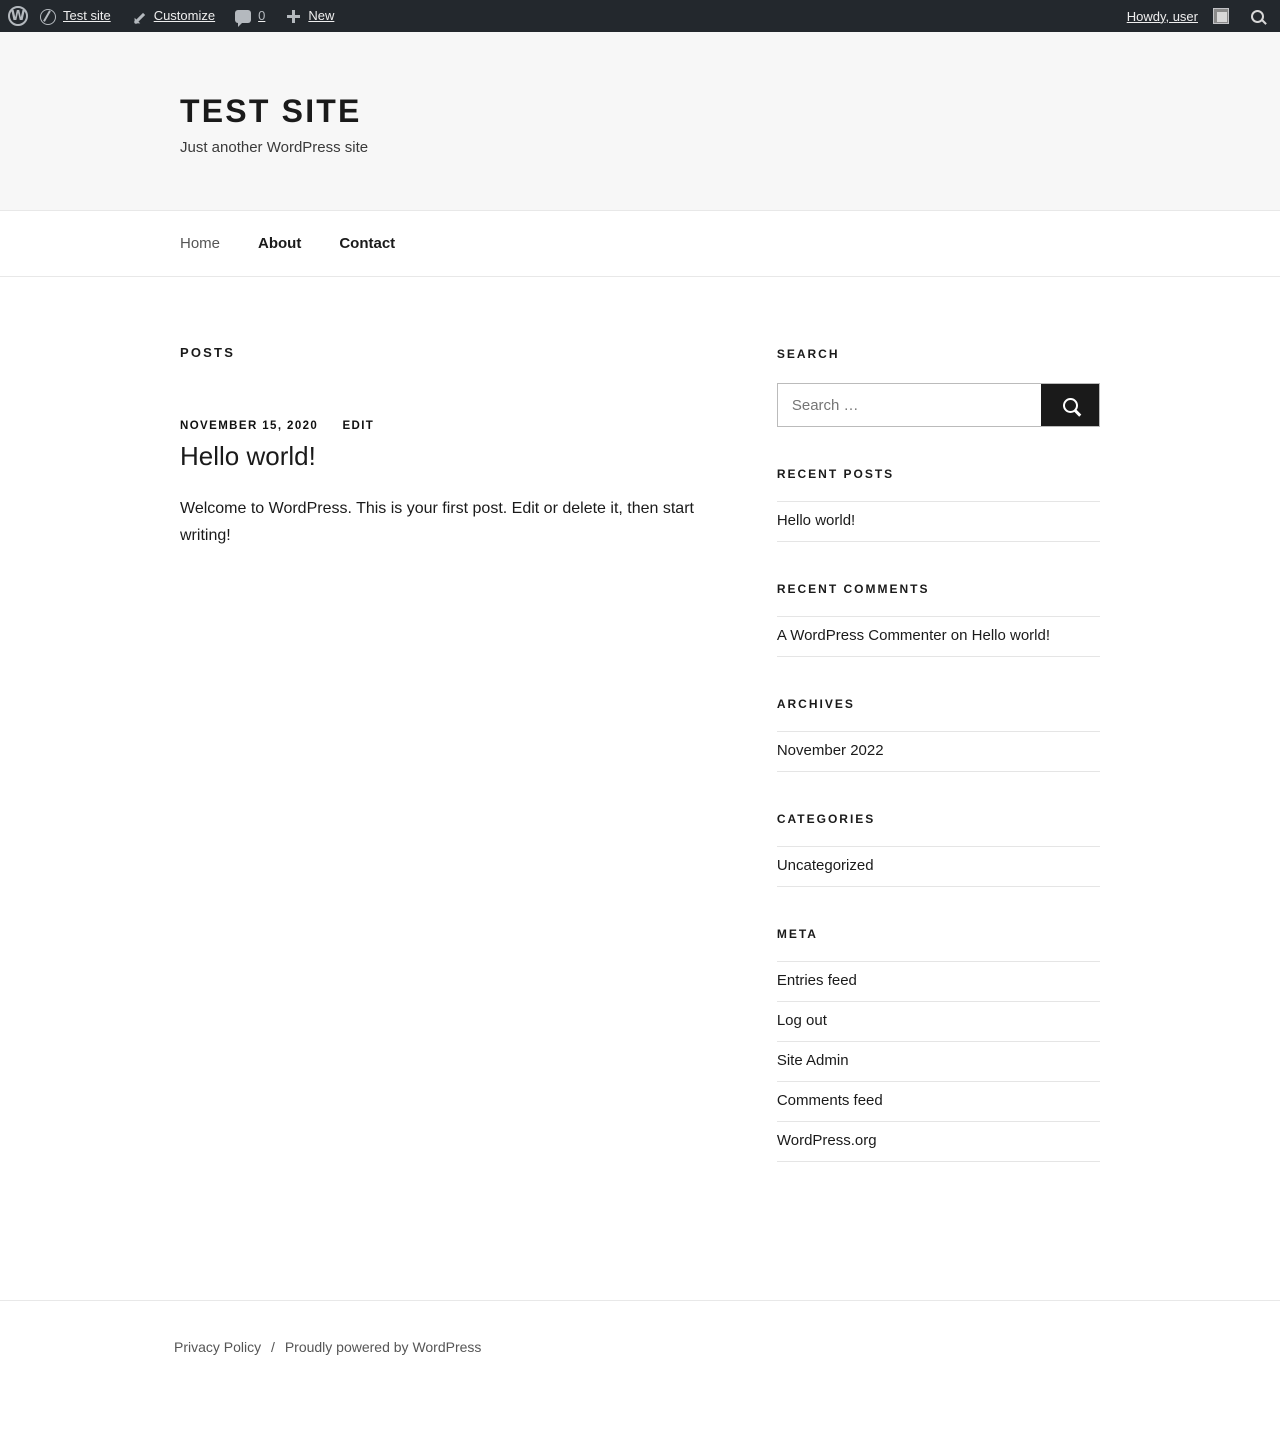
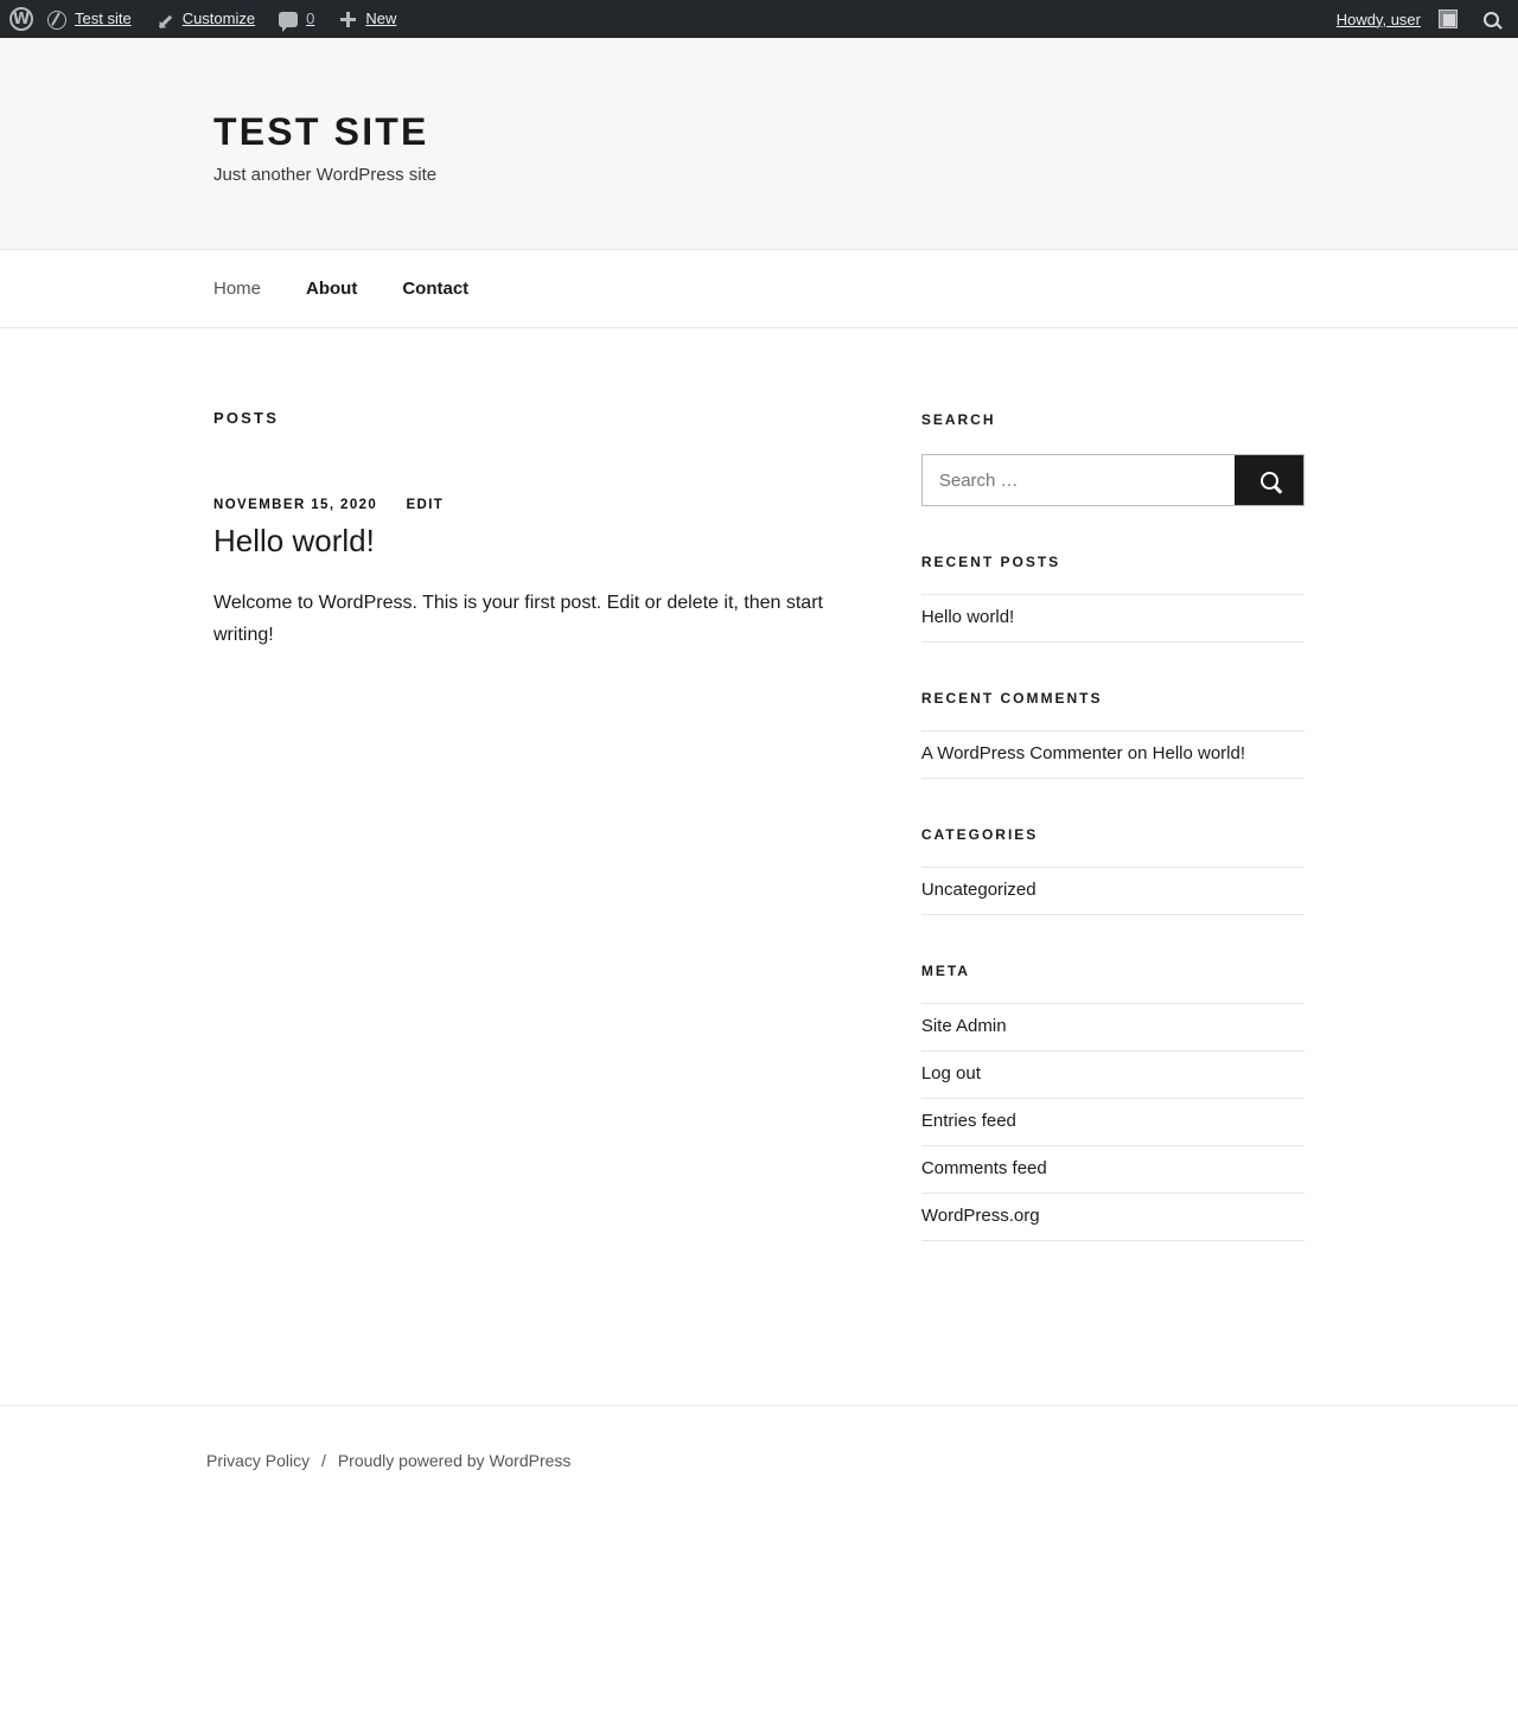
  W
  Test site
  Customize
  0
  New
  Howdy, user
  TEST SITE
  Just another WordPress site
  Home
  About
  Contact
  POSTS
  NOVEMBER 15, 2020 EDIT
  Hello world!
  Welcome to WordPress. This is your first post. Edit or delete it, then start writing!
  SEARCH
  Search …
  RECENT POSTS
  Hello world!
  RECENT COMMENTS
  A WordPress Commenter on Hello world!
- ARCHIVES
- November 2022
  CATEGORIES
  Uncategorized
  META
- Entries feed
+ Site Admin
  Log out
- Site Admin
+ Entries feed
  Comments feed
  WordPress.org
  Privacy Policy / Proudly powered by WordPress
